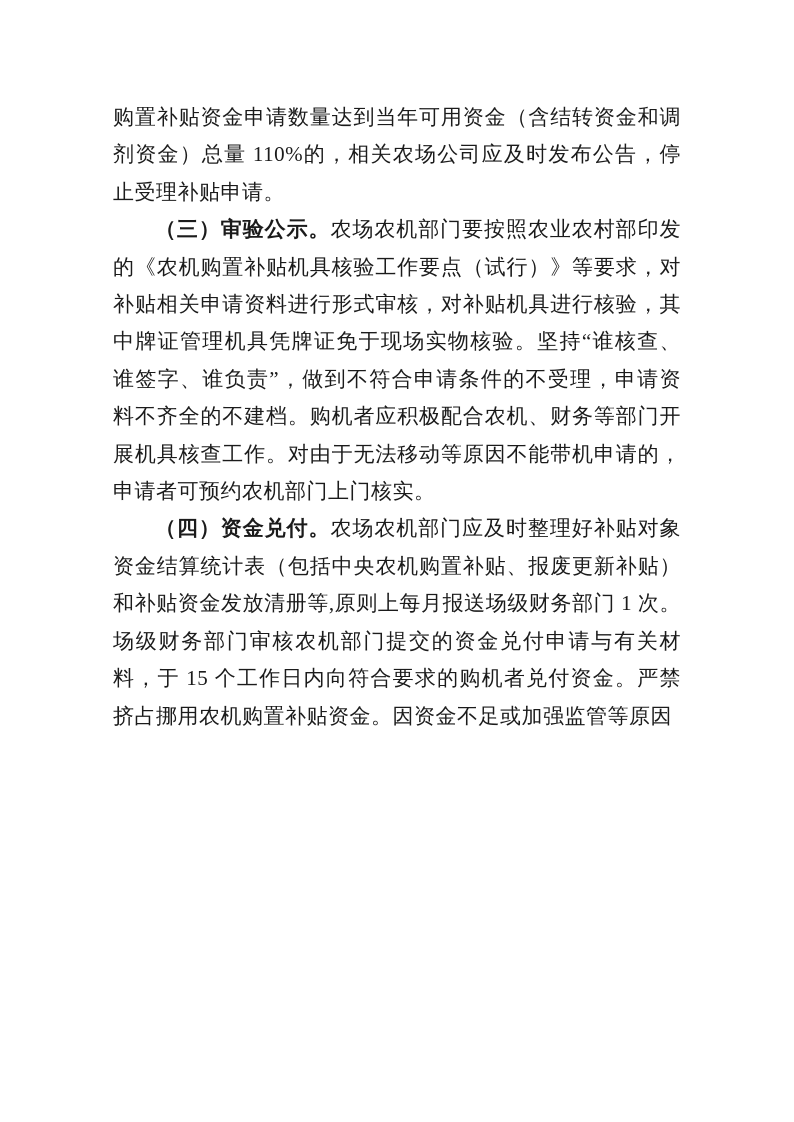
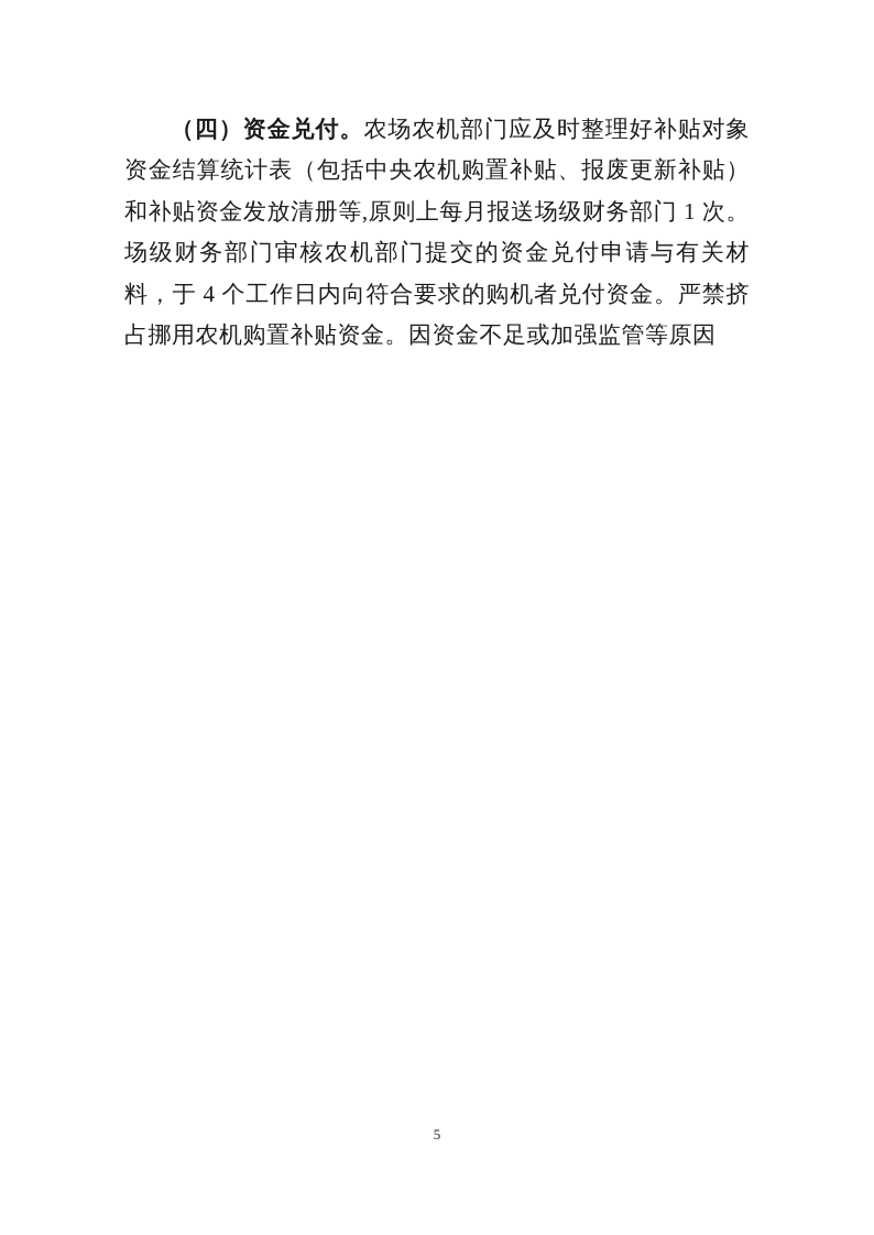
- 购置补贴资金申请数量达到当年可用资金（含结转资金和调剂资金）总量 110%的，相关农场公司应及时发布公告，停止受理补贴申请。
- （三）审验公示。农场农机部门要按照农业农村部印发的《农机购置补贴机具核验工作要点（试行）》等要求，对补贴相关申请资料进行形式审核，对补贴机具进行核验，其中牌证管理机具凭牌证免于现场实物核验。坚持“谁核查、谁签字、谁负责”，做到不符合申请条件的不受理，申请资料不齐全的不建档。购机者应积极配合农机、财务等部门开展机具核查工作。对由于无法移动等原因不能带机申请的，申请者可预约农机部门上门核实。
- （四）资金兑付。农场农机部门应及时整理好补贴对象资金结算统计表（包括中央农机购置补贴、报废更新补贴）和补贴资金发放清册等,原则上每月报送场级财务部门 1 次。场级财务部门审核农机部门提交的资金兑付申请与有关材料，于 15 个工作日内向符合要求的购机者兑付资金。严禁挤占挪用农机购置补贴资金。因资金不足或加强监管等原因
+ （四）资金兑付。农场农机部门应及时整理好补贴对象资金结算统计表（包括中央农机购置补贴、报废更新补贴）和补贴资金发放清册等,原则上每月报送场级财务部门 1 次。场级财务部门审核农机部门提交的资金兑付申请与有关材料，于 4 个工作日内向符合要求的购机者兑付资金。严禁挤占挪用农机购置补贴资金。因资金不足或加强监管等原因
+ 5
